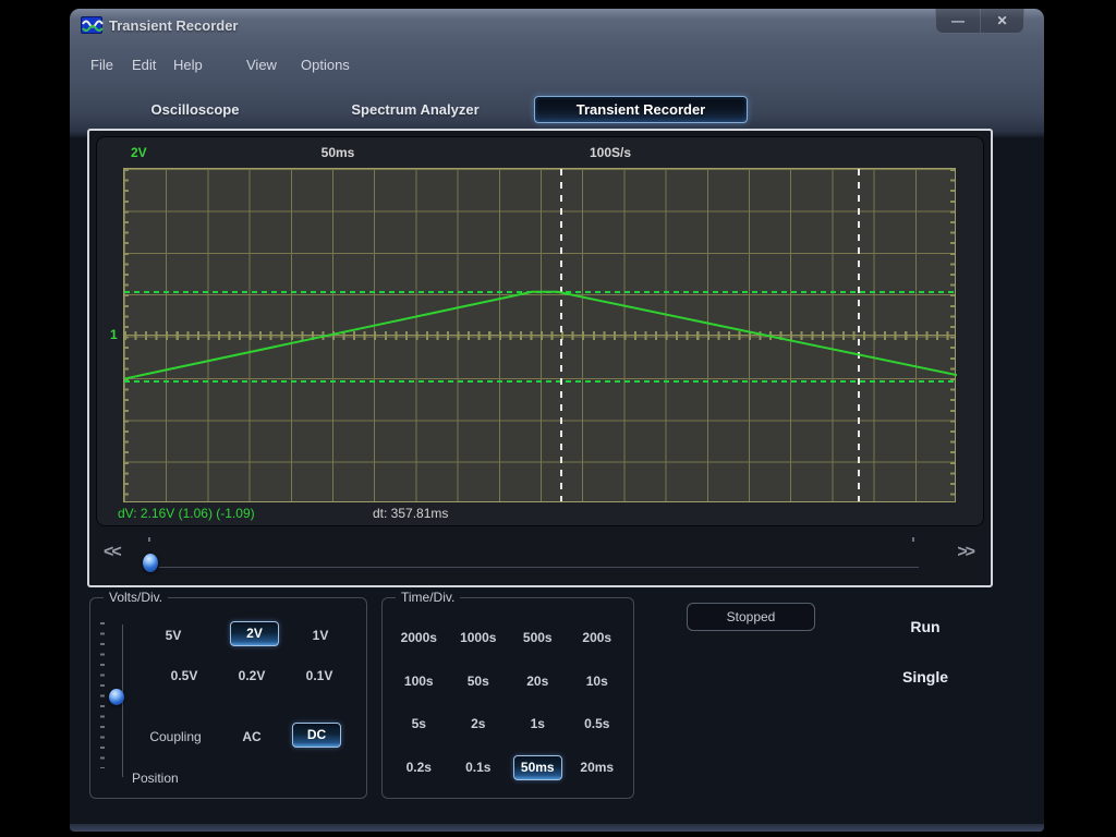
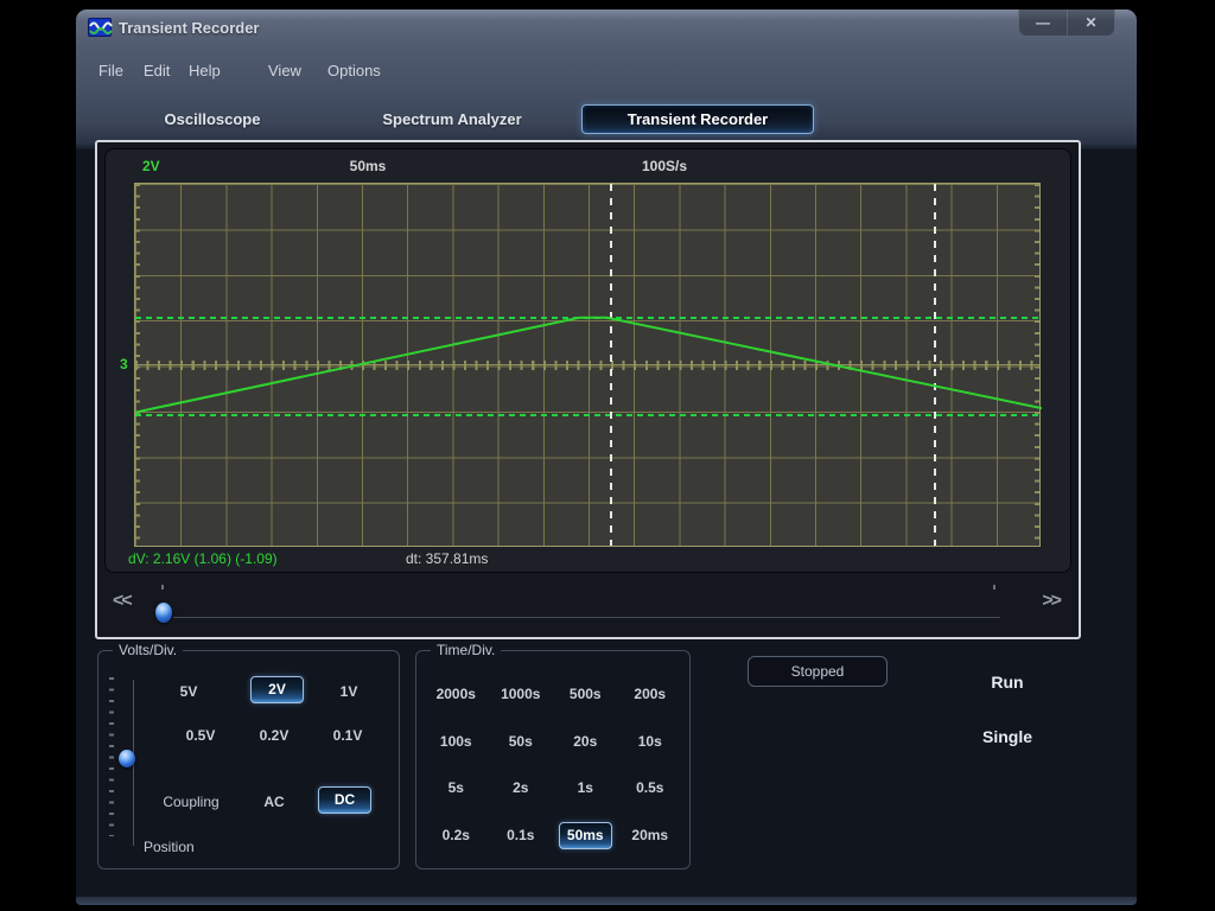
  Transient Recorder
  —
  ✕
  File
  Edit
  Help
  View
  Options
  Oscilloscope
  Spectrum Analyzer
  Transient Recorder
  2V
  50ms
  100S/s
- 1
+ 3
  dV: 2.16V (1.06) (-1.09)
  dt: 357.81ms
  <<
  >>
  Volts/Div.
  Position
  5V
  2V
  1V
  0.5V
  0.2V
  0.1V
  Coupling
  AC
  DC
  Time/Div.
  2000s
  1000s
  500s
  200s
  100s
  50s
  20s
  10s
  5s
  2s
  1s
  0.5s
  0.2s
  0.1s
  50ms
  20ms
  Stopped
  Run
  Single
